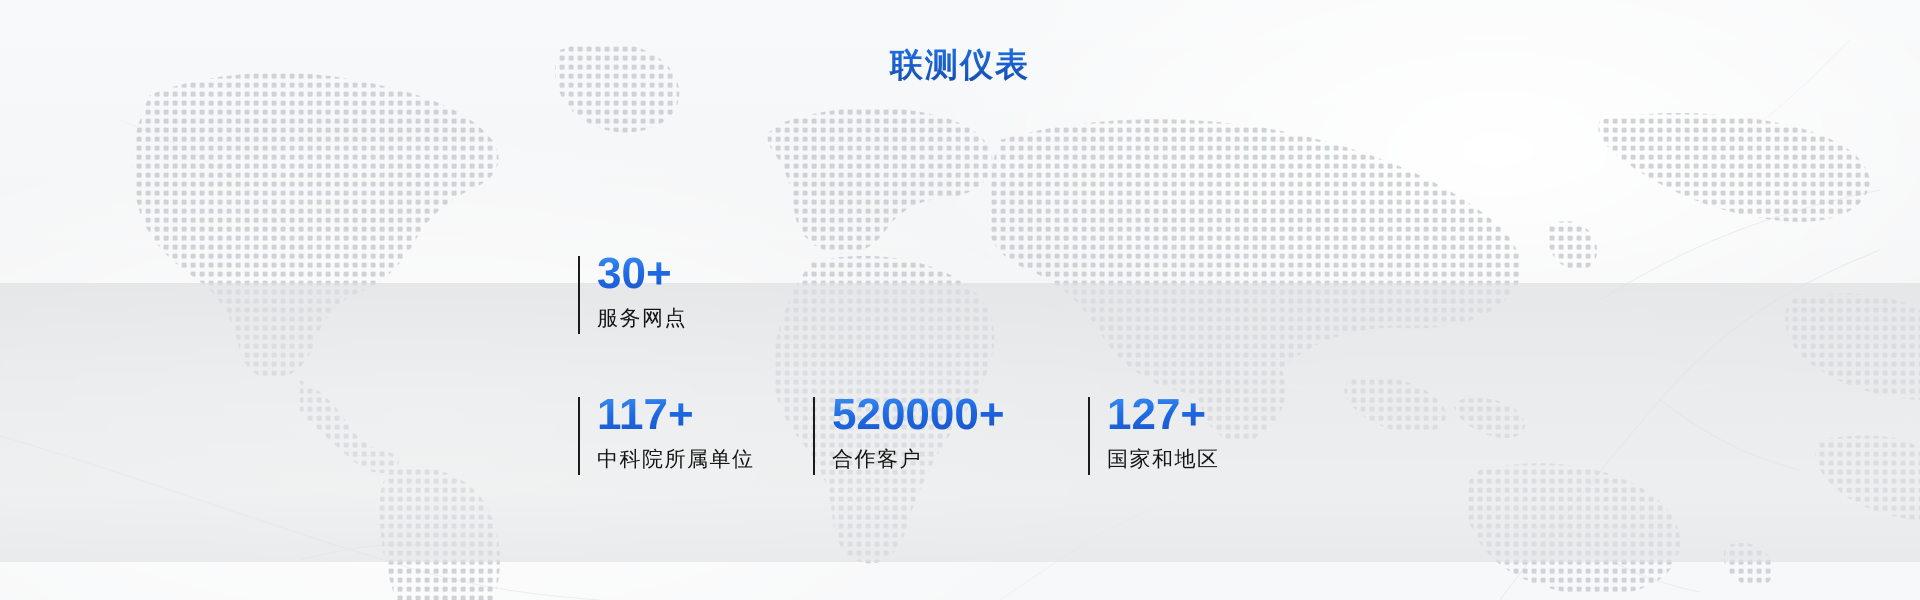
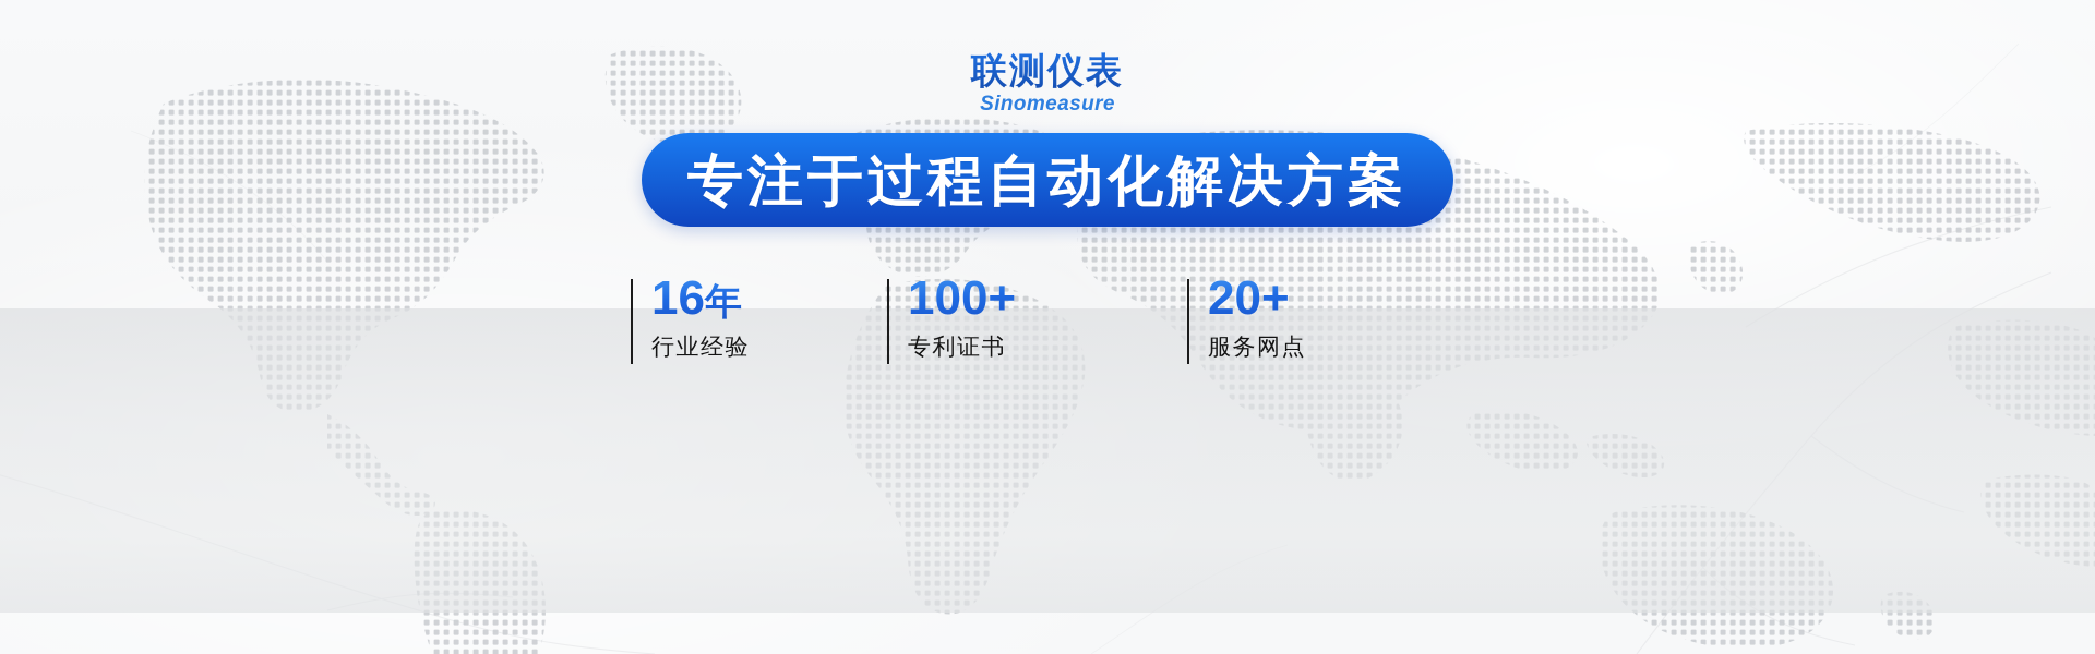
  联测仪表
+ Sinomeasure
+ 专注于过程自动化解决方案
+ 16年
+ 行业经验
+ 100+
+ 专利证书
- 30+
+ 20+
  服务网点
- 117+
- 中科院所属单位
- 520000+
- 合作客户
- 127+
- 国家和地区
